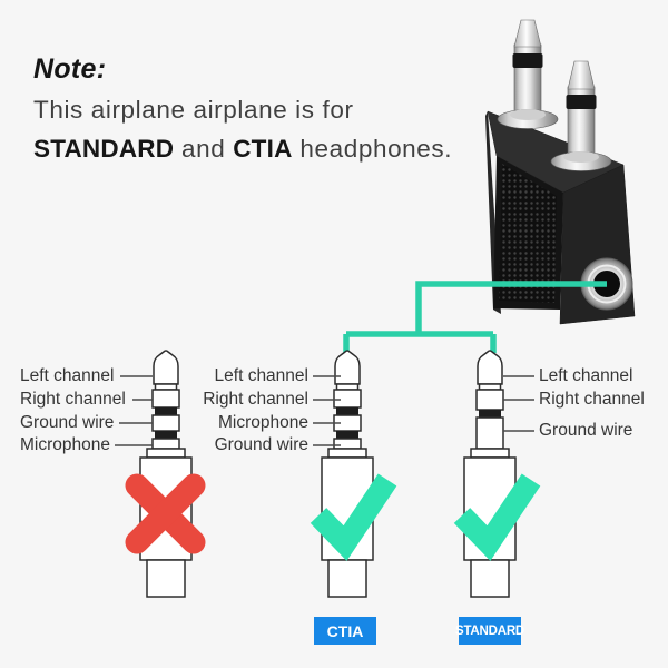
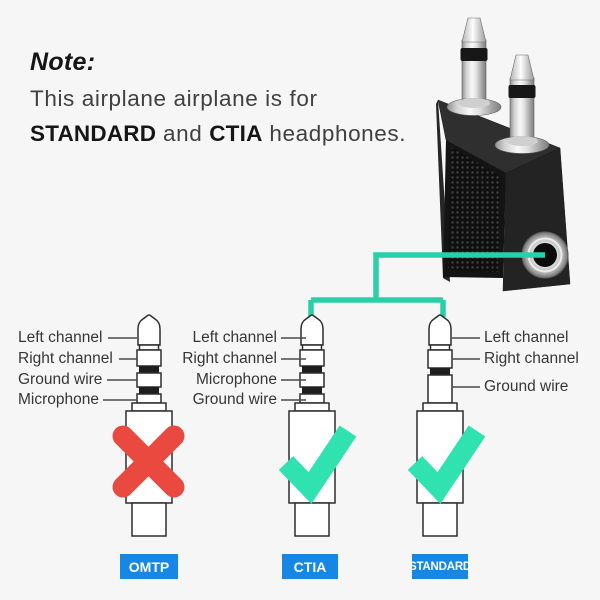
  Note:
  This airplane airplane is for
  STANDARD and CTIA headphones.
  Left channel
  Right channel
  Ground wire
  Microphone
  Left channel
  Right channel
  Microphone
  Ground wire
  Left channel
  Right channel
  Ground wire
+ OMTP
  CTIA
  STANDARD
